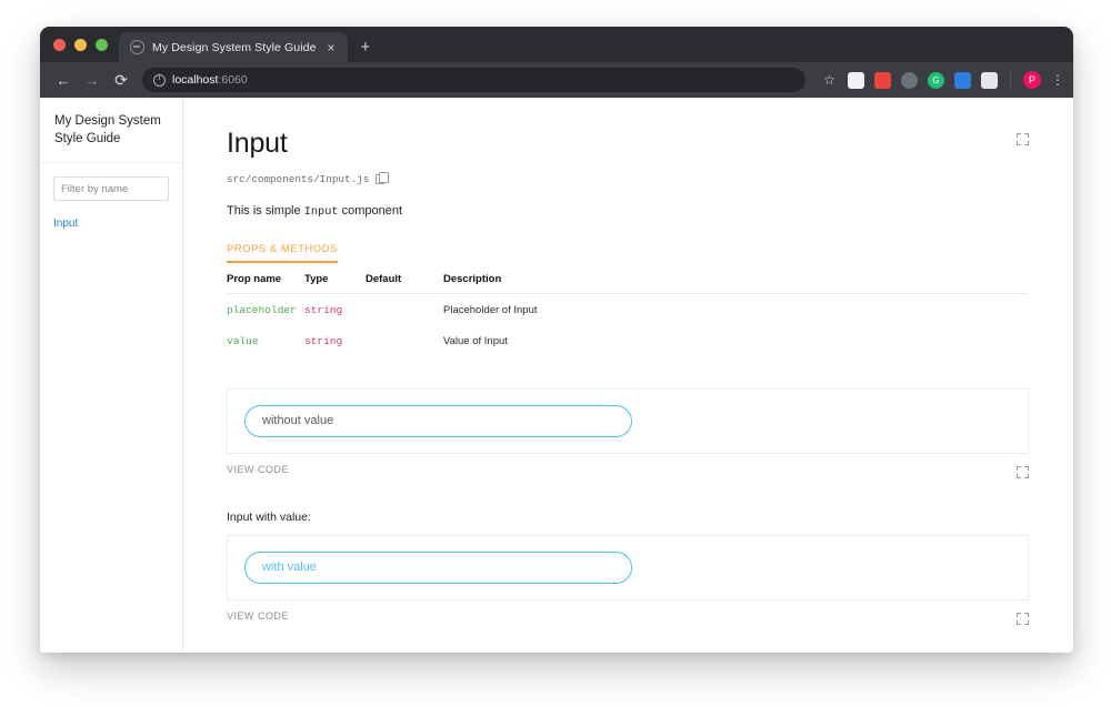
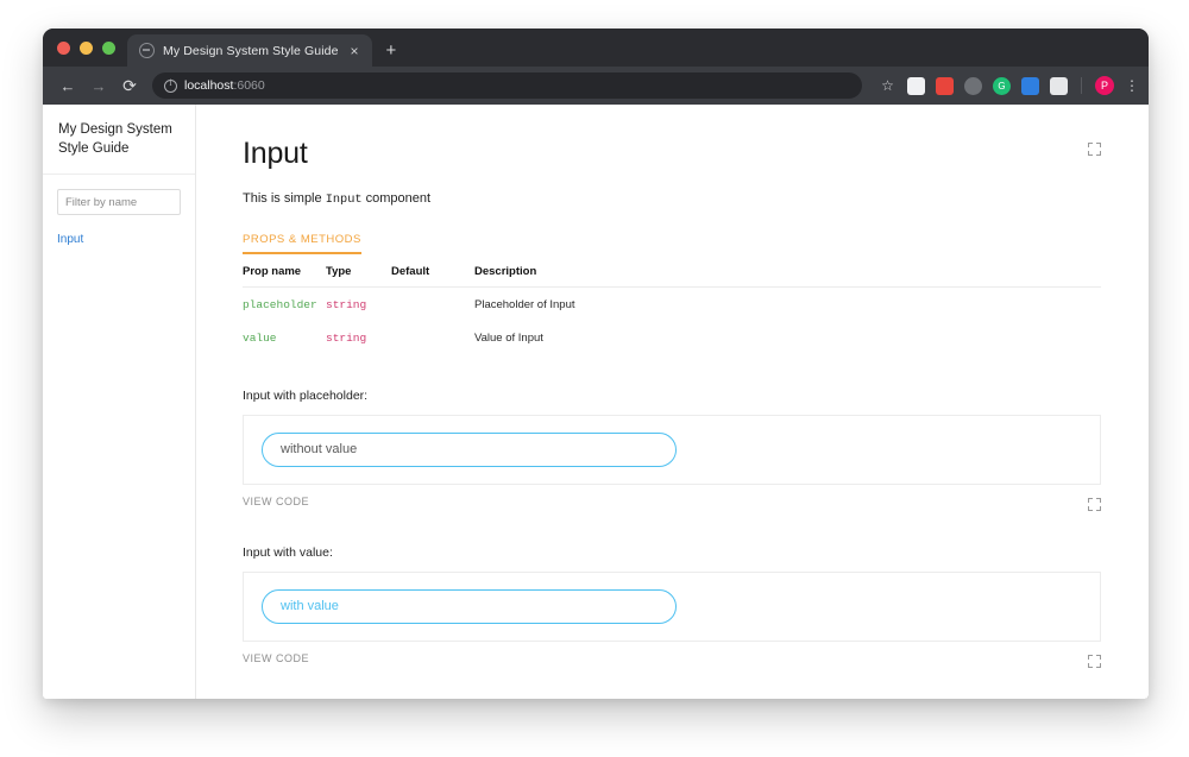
  My Design System Style Guide
  ×
  +
  ←
  →
  ⟳
  localhost:6060
  ☆
  G
  P
  ⋮
  My Design System Style Guide
  Filter by name
  Input
  Input
- src/components/Input.js
  This is simple Input component
  PROPS & METHODS
  Prop name	Type	Default	Description
  placeholder	string		Placeholder of Input
  value	string		Value of Input
+ Input with placeholder:
  without value
  VIEW CODE
  Input with value:
  with value
  VIEW CODE
